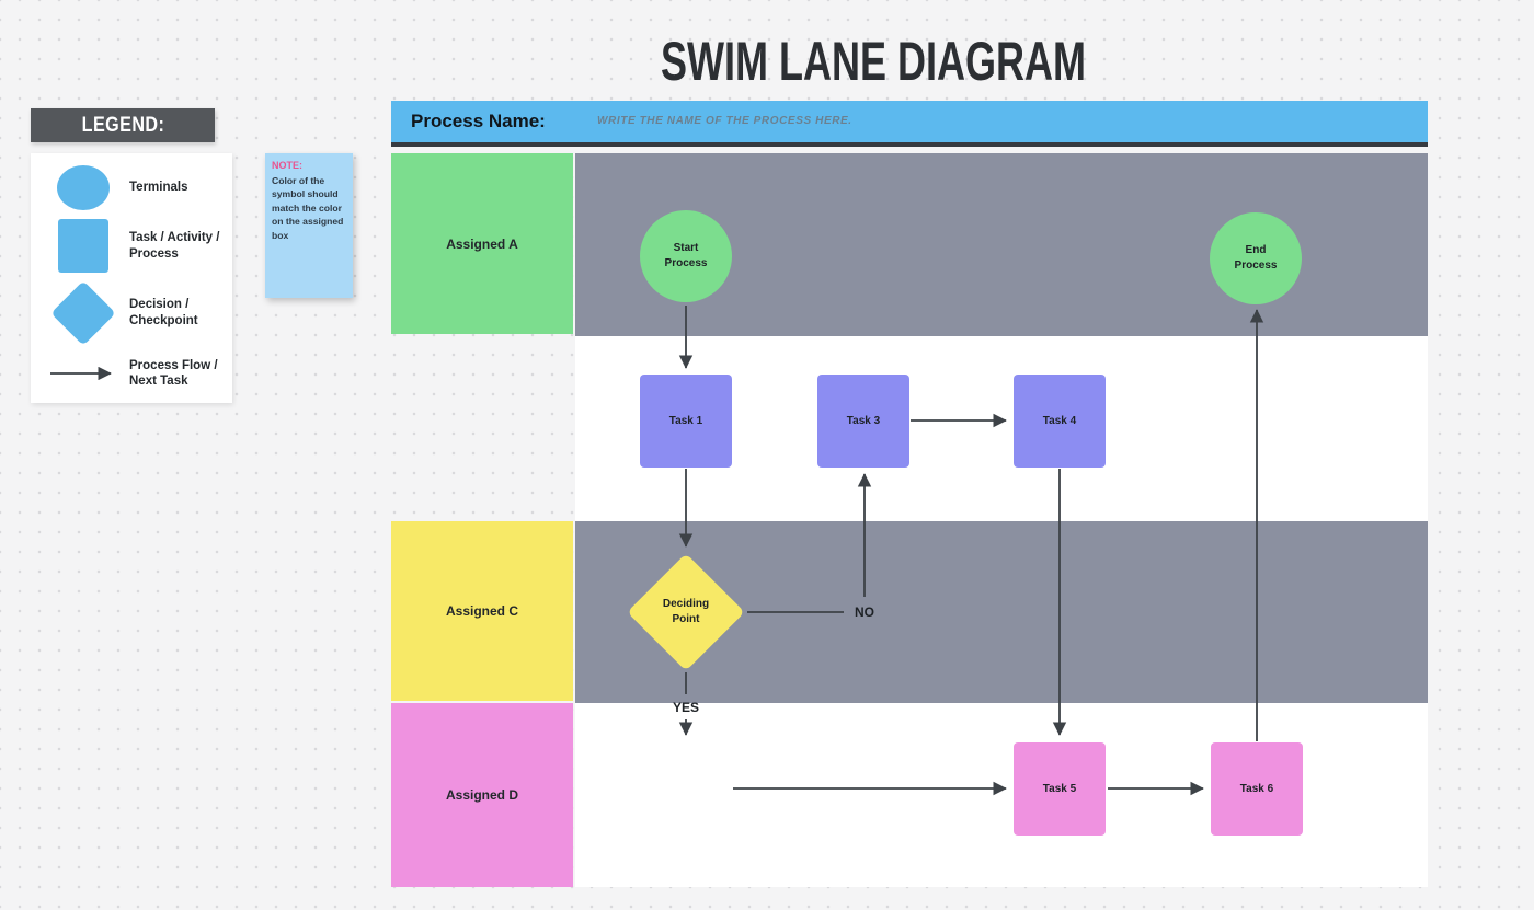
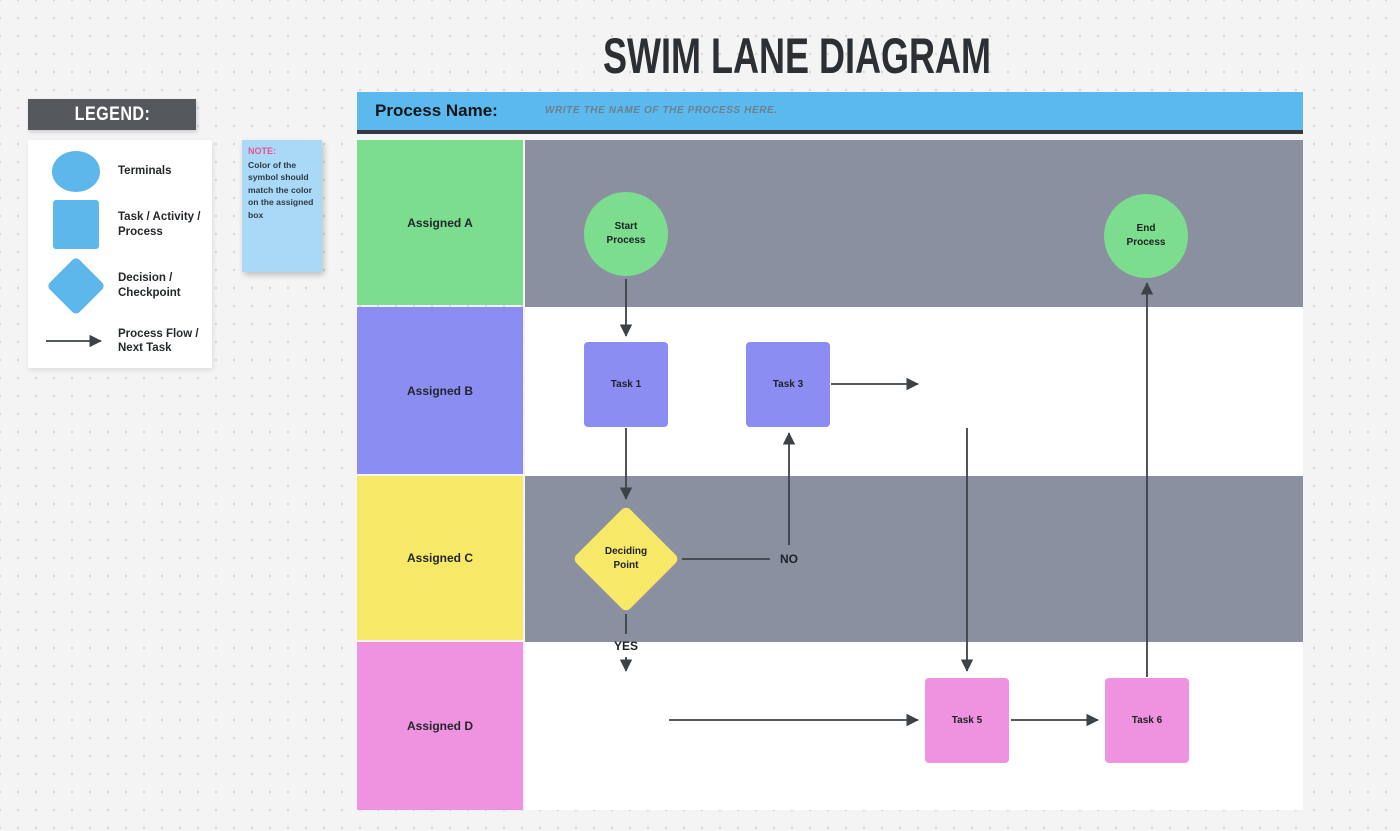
  SWIM LANE DIAGRAM
  LEGEND:
  Terminals
  Task / Activity / Process
  Decision / Checkpoint
  Process Flow / Next Task
  NOTE:
  Color of the symbol should match the color on the assigned box
  Process Name:
  WRITE THE NAME OF THE PROCESS HERE.
  Assigned A
+ Assigned B
  Assigned C
  Assigned D
  YES
  NO
  Start Process
  End Process
  Task 1
  Task 3
- Task 4
  Deciding Point
  Task 5
  Task 6
